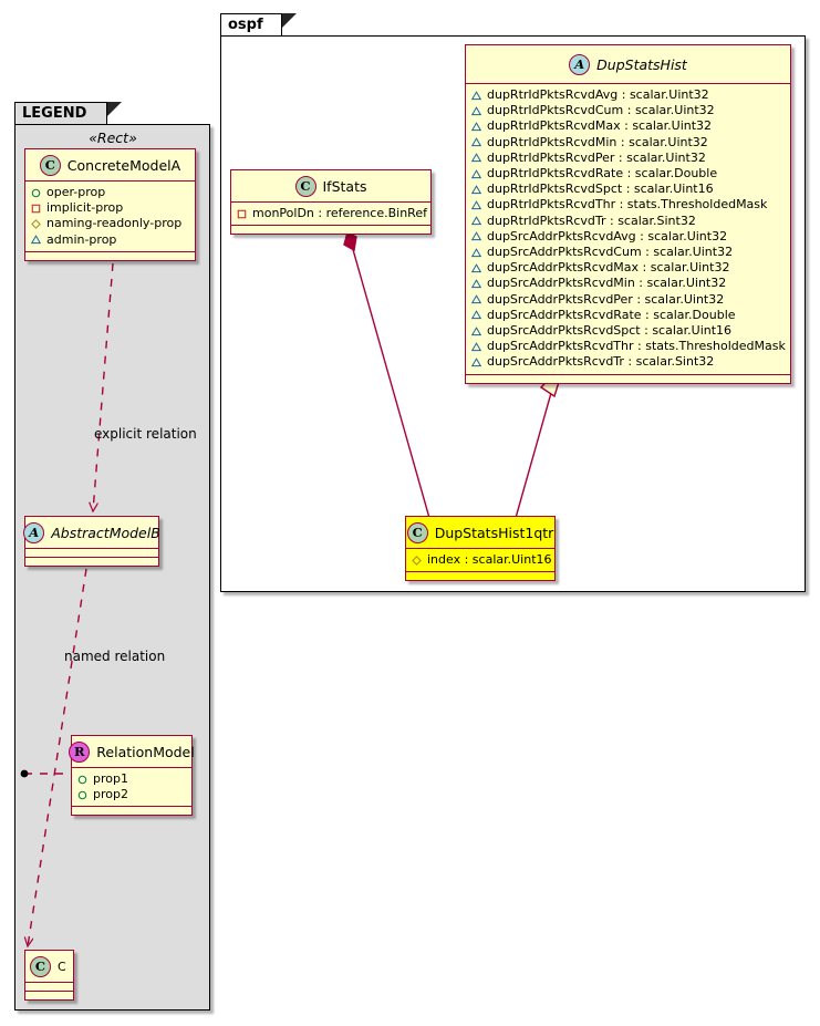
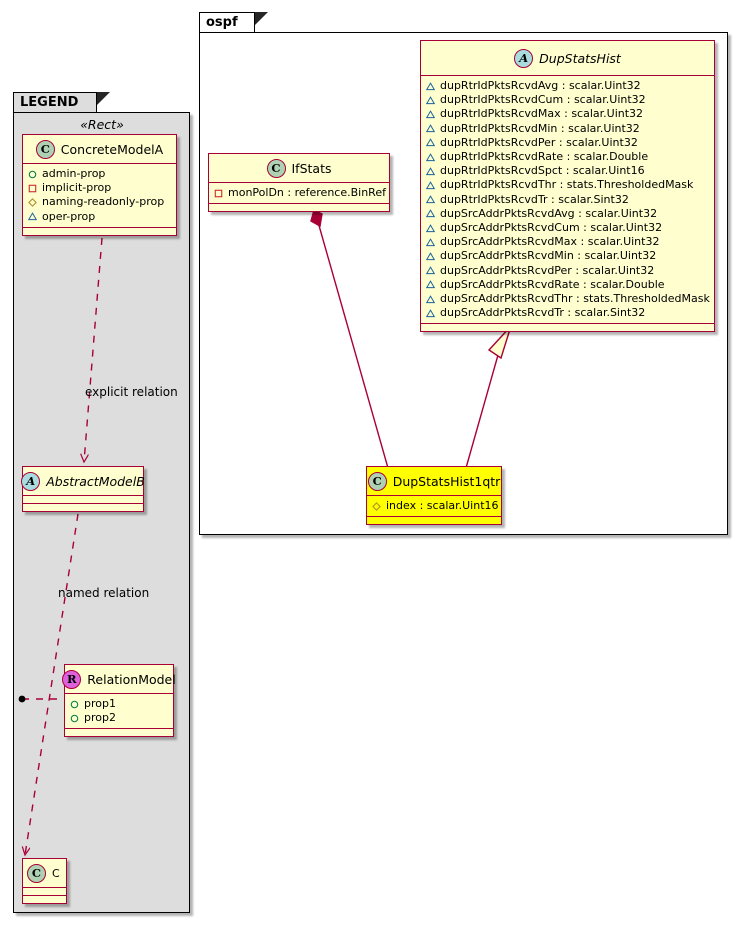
  ospf
  LEGEND
  «Rect»
  C
  ConcreteModelA
- oper-prop
+ admin-prop
  implicit-prop
  naming-readonly-prop
- admin-prop
+ oper-prop
  explicit relation
  A
  AbstractModelB
  named relation
  R
  RelationModel
  prop1
  prop2
  C
  C
  A
  DupStatsHist
  dupRtrIdPktsRcvdAvg : scalar.Uint32
  dupRtrIdPktsRcvdCum : scalar.Uint32
  dupRtrIdPktsRcvdMax : scalar.Uint32
  dupRtrIdPktsRcvdMin : scalar.Uint32
  dupRtrIdPktsRcvdPer : scalar.Uint32
  dupRtrIdPktsRcvdRate : scalar.Double
  dupRtrIdPktsRcvdSpct : scalar.Uint16
  dupRtrIdPktsRcvdThr : stats.ThresholdedMask
  dupRtrIdPktsRcvdTr : scalar.Sint32
  dupSrcAddrPktsRcvdAvg : scalar.Uint32
  dupSrcAddrPktsRcvdCum : scalar.Uint32
  dupSrcAddrPktsRcvdMax : scalar.Uint32
  dupSrcAddrPktsRcvdMin : scalar.Uint32
  dupSrcAddrPktsRcvdPer : scalar.Uint32
  dupSrcAddrPktsRcvdRate : scalar.Double
- dupSrcAddrPktsRcvdSpct : scalar.Uint16
  dupSrcAddrPktsRcvdThr : stats.ThresholdedMask
  dupSrcAddrPktsRcvdTr : scalar.Sint32
  C
  IfStats
  monPolDn : reference.BinRef
  C
  DupStatsHist1qtr
  index : scalar.Uint16
